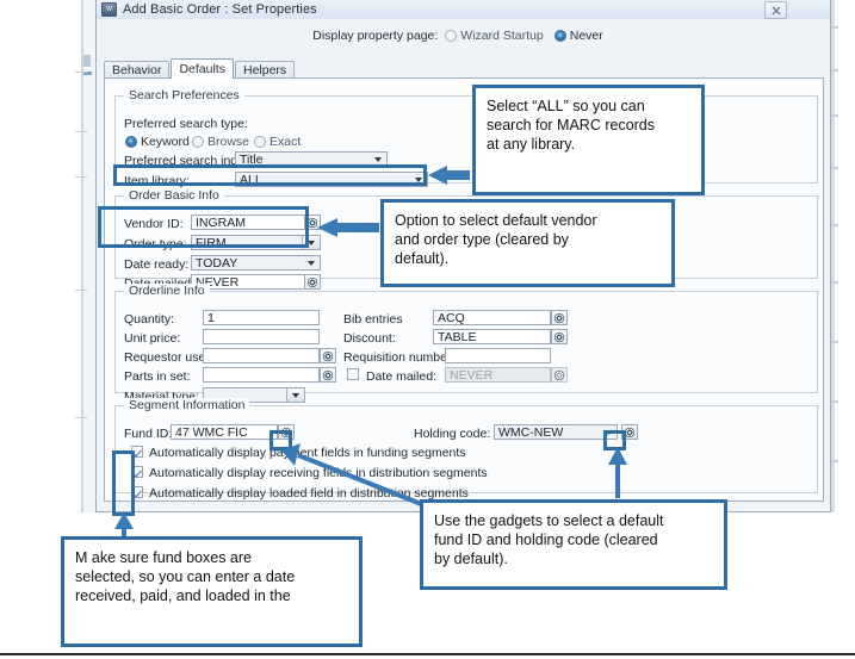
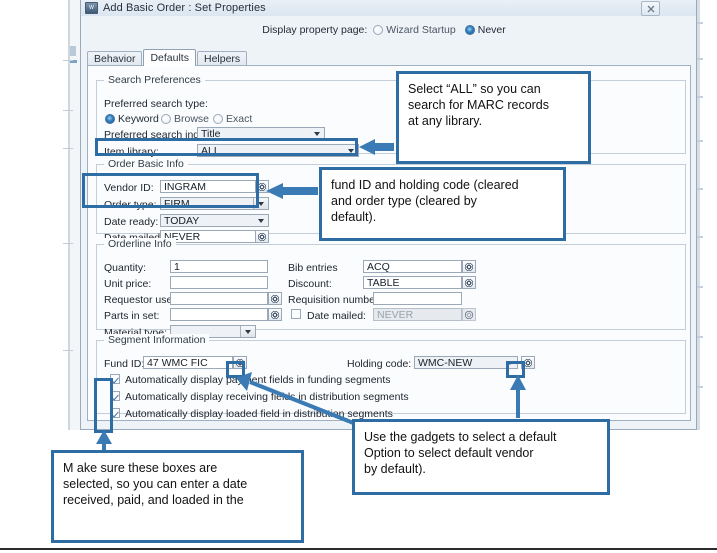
  Add Basic Order : Set Properties
  Display property page:
  Wizard Startup
  Never
  Behavior
  Defaults
  Helpers
  Search Preferences
  Preferred search type:
  Keyword
  Browse
  Exact
  Preferred search in
  Title
  Item library:
  ALL
  Order Basic Info
  Vendor ID:
  INGRAM
  Order type:
  FIRM
  Date ready:
  TODAY
  NEVER
  Orderline Info
  Quantity:
  1
  Unit price:
  Parts in set:
  Material type:
  Bib entries
  ACQ
  Discount:
  TABLE
  Requisition numb
  Date mailed:
  NEVER
  Segment Information
  Fund ID
  47 WMC FIC
  Holding code:
  WMC-NEW
  Automatically display paent fields in funding segments
  Automatically display receiving fie in distribution segments
  Automatically display loaded field in distribun segments
  Select “ALL” so you can
  search for MARC records
  at any library.
- Option to select default vendor
+ fund ID and holding code (cleared
  and order type (cleared by
  default).
  Use the gadgets to select a default
- fund ID and holding code (cleared
+ Option to select default vendor
  by default).
- M ake sure fund boxes are
+ M ake sure these boxes are
  selected, so you can enter a date
  received, paid, and loaded in the
